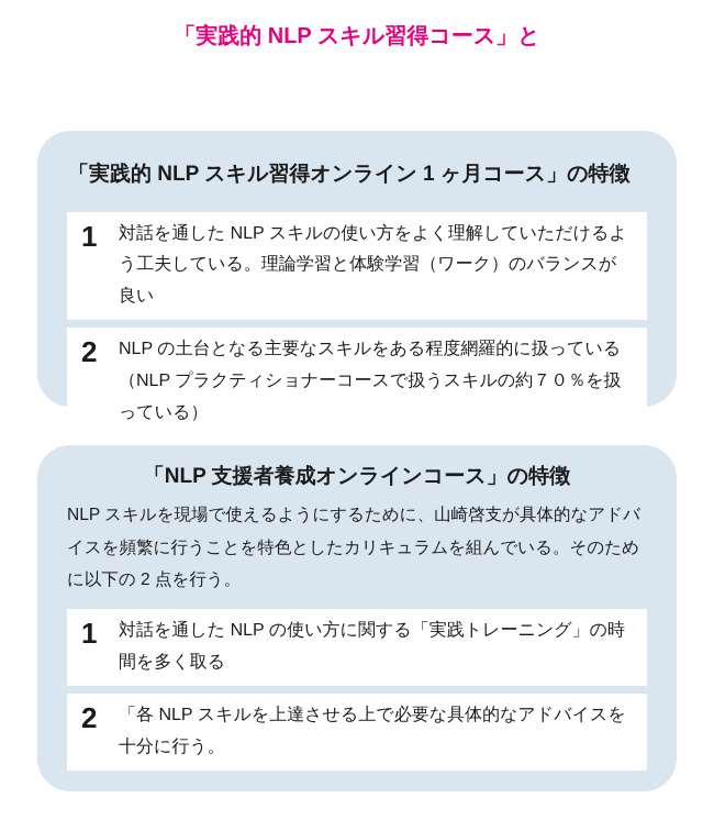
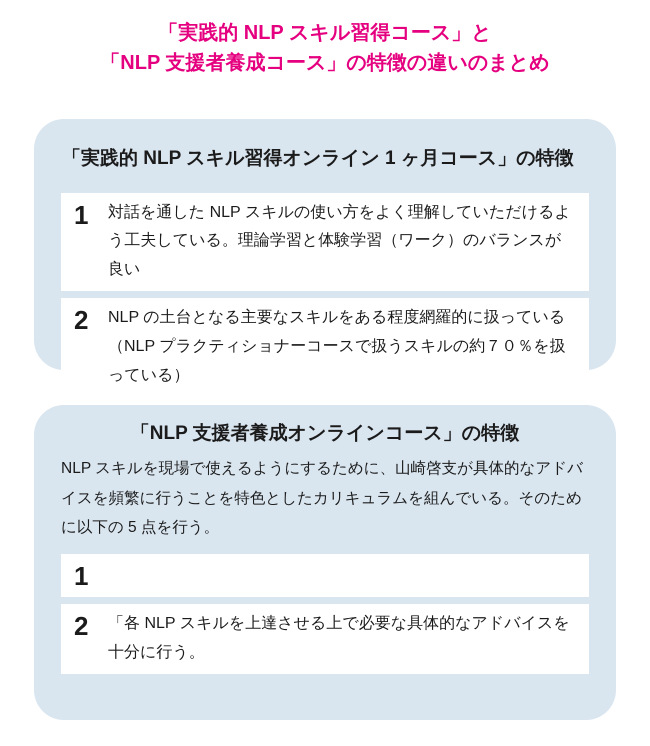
  「実践的 NLP スキル習得コース」と
+ 「NLP 支援者養成コース」の特徴の違いのまとめ
  「実践的 NLP スキル習得オンライン 1 ヶ月コース」の特徴
  1
  対話を通した NLP スキルの使い方をよく理解していただけるよう工夫している。理論学習と体験学習（ワーク）のバランスが良い
  2
  NLP の土台となる主要なスキルをある程度網羅的に扱っている（NLP プラクティショナーコースで扱うスキルの約７０％を扱っている）
  「NLP 支援者養成オンラインコース」の特徴
- NLP スキルを現場で使えるようにするために、山崎啓支が具体的なアドバイスを頻繁に行うことを特色としたカリキュラムを組んでいる。そのために以下の 2 点を行う。
+ NLP スキルを現場で使えるようにするために、山崎啓支が具体的なアドバイスを頻繁に行うことを特色としたカリキュラムを組んでいる。そのために以下の 5 点を行う。
  1
- 対話を通した NLP の使い方に関する「実践トレーニング」の時間を多く取る
  2
  「各 NLP スキルを上達させる上で必要な具体的なアドバイスを十分に行う。
